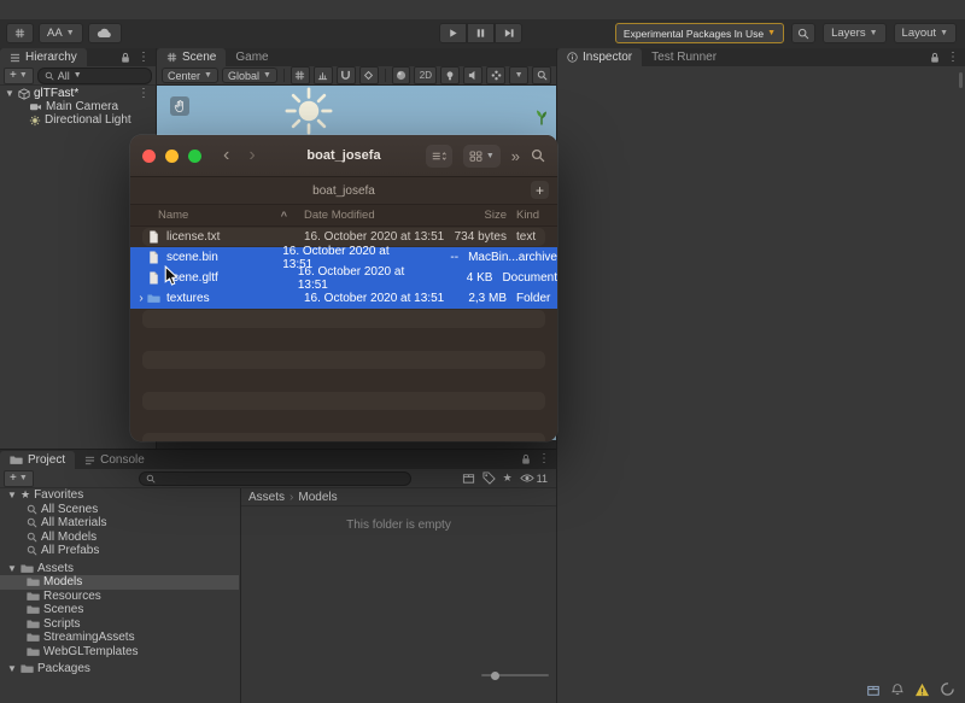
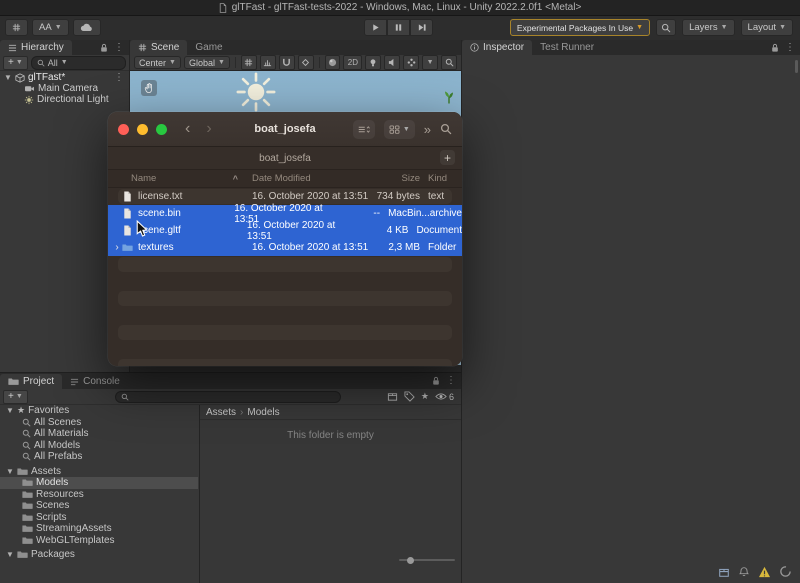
+ glTFast - glTFast-tests-2022 - Windows, Mac, Linux - Unity 2022.2.0f1 <Metal>
  AA
  Experimental Packages In Use
  Layers
  Layout
  Hierarchy
  ⋮
  +
  All
  ▼
  glTFast*
  ⋮
  Main Camera
  Directional Light
  Scene
  Game
  Center
  Global
  2D
  Inspector
  Test Runner
  ⋮
  Project
  Console
  ⋮
  +
  ★
- 11
+ 6
  ▼
  ★
  Favorites
  All Scenes
  All Materials
  All Models
  All Prefabs
  ▼
  Assets
  Models
  Resources
  Scenes
  Scripts
  StreamingAssets
  WebGLTemplates
  ▼
  Packages
  Assets
  ›
  Models
  This folder is empty
  ‹
  ›
  boat_josefa
  »
  boat_josefa
  +
  Name
  ^
  Date Modified
  Size
  Kind
  license.txt
  16. October 2020 at 13:51
  734 bytes
  text
  scene.bin
  16. October 2020 at 13:51
  --
  MacBin...archive
  ene.gltf
  16. October 2020 at 13:51
  4 KB
  Document
  ›
  textures
  16. October 2020 at 13:51
  2,3 MB
  Folder
